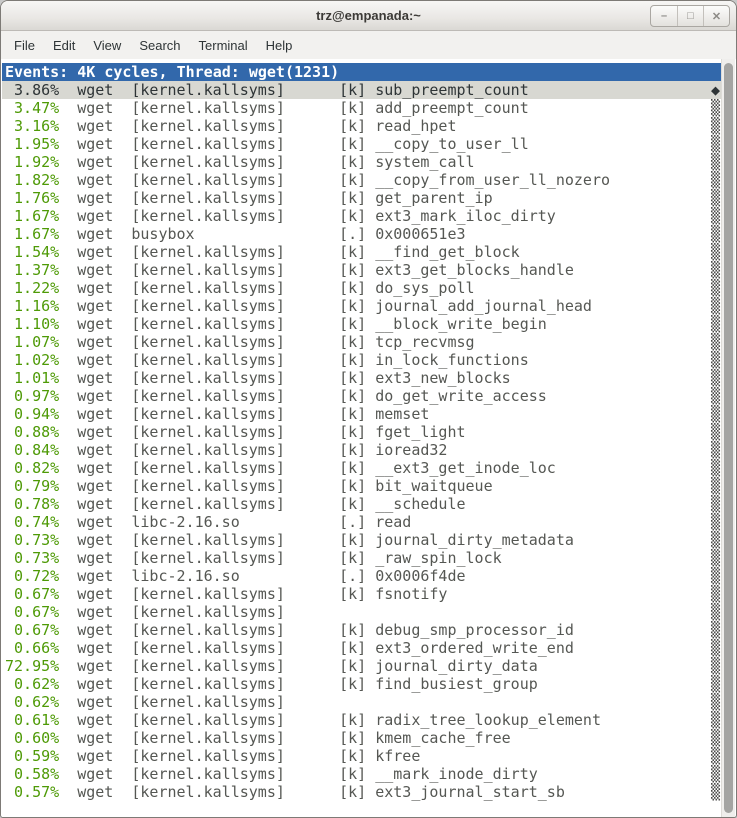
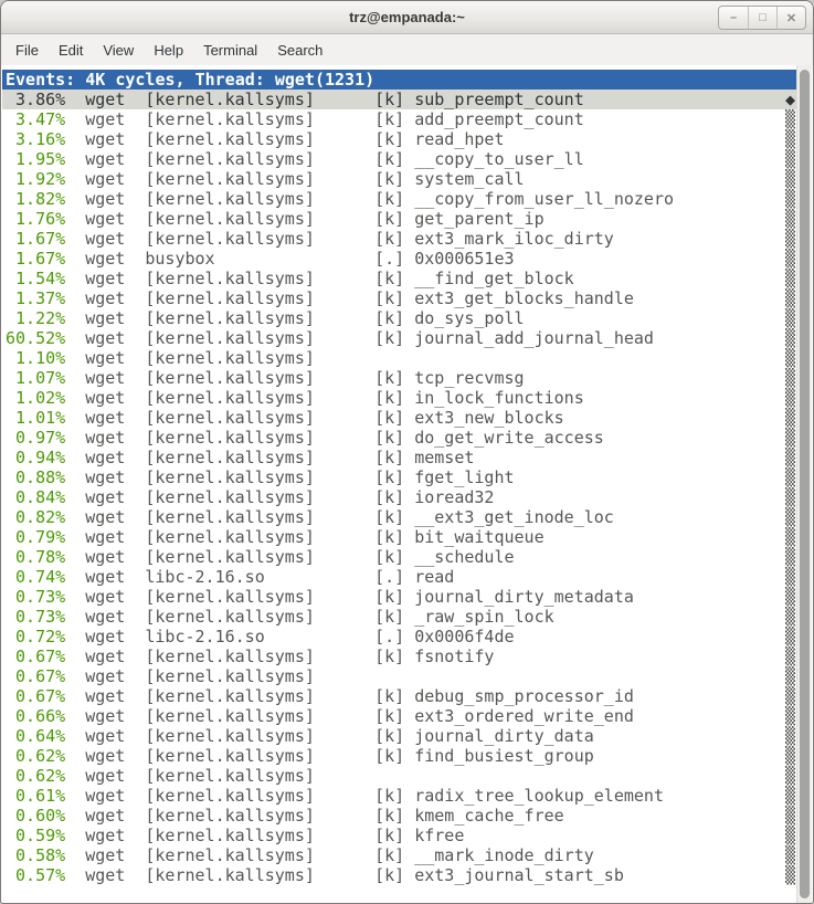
  trz@empanada:~
  –
  □
  ✕
  File
  Edit
  View
- Search
+ Help
  Terminal
- Help
+ Search
  Events: 4K cycles, Thread: wget(1231)
  3.86%
  wget
  [kernel.kallsyms]
  [k] sub_preempt_count
  ◆
  3.47%
  wget
  [kernel.kallsyms]
  [k] add_preempt_count
  ▒
  3.16%
  wget
  [kernel.kallsyms]
  [k] read_hpet
  ▒
  1.95%
  wget
  [kernel.kallsyms]
  [k] __copy_to_user_ll
  ▒
  1.92%
  wget
  [kernel.kallsyms]
  [k] system_call
  ▒
  1.82%
  wget
  [kernel.kallsyms]
  [k] __copy_from_user_ll_nozero
  ▒
  1.76%
  wget
  [kernel.kallsyms]
  [k] get_parent_ip
  ▒
  1.67%
  wget
  [kernel.kallsyms]
  [k] ext3_mark_iloc_dirty
  ▒
  1.67%
  wget
  busybox
  [.] 0x000651e3
  ▒
  1.54%
  wget
  [kernel.kallsyms]
  [k] __find_get_block
  ▒
  1.37%
  wget
  [kernel.kallsyms]
  [k] ext3_get_blocks_handle
  ▒
  1.22%
  wget
  [kernel.kallsyms]
  [k] do_sys_poll
  ▒
- 1.16%
+ 60.52%
  wget
  [kernel.kallsyms]
  [k] journal_add_journal_head
  ▒
  1.10%
  wget
  [kernel.kallsyms]
- [k] __block_write_begin
  ▒
  1.07%
  wget
  [kernel.kallsyms]
  [k] tcp_recvmsg
  ▒
  1.02%
  wget
  [kernel.kallsyms]
  [k] in_lock_functions
  ▒
  1.01%
  wget
  [kernel.kallsyms]
  [k] ext3_new_blocks
  ▒
  0.97%
  wget
  [kernel.kallsyms]
  [k] do_get_write_access
  ▒
  0.94%
  wget
  [kernel.kallsyms]
  [k] memset
  ▒
  0.88%
  wget
  [kernel.kallsyms]
  [k] fget_light
  ▒
  0.84%
  wget
  [kernel.kallsyms]
  [k] ioread32
  ▒
  0.82%
  wget
  [kernel.kallsyms]
  [k] __ext3_get_inode_loc
  ▒
  0.79%
  wget
  [kernel.kallsyms]
  [k] bit_waitqueue
  ▒
  0.78%
  wget
  [kernel.kallsyms]
  [k] __schedule
  ▒
  0.74%
  wget
  libc-2.16.so
  [.] read
  ▒
  0.73%
  wget
  [kernel.kallsyms]
  [k] journal_dirty_metadata
  ▒
  0.73%
  wget
  [kernel.kallsyms]
  [k] _raw_spin_lock
  ▒
  0.72%
  wget
  libc-2.16.so
  [.] 0x0006f4de
  ▒
  0.67%
  wget
  [kernel.kallsyms]
  [k] fsnotify
  ▒
  0.67%
  wget
  [kernel.kallsyms]
  ▒
  0.67%
  wget
  [kernel.kallsyms]
  [k] debug_smp_processor_id
  ▒
  0.66%
  wget
  [kernel.kallsyms]
  [k] ext3_ordered_write_end
  ▒
- 72.95%
+ 0.64%
  wget
  [kernel.kallsyms]
  [k] journal_dirty_data
  ▒
  0.62%
  wget
  [kernel.kallsyms]
  [k] find_busiest_group
  ▒
  0.62%
  wget
  [kernel.kallsyms]
  ▒
  0.61%
  wget
  [kernel.kallsyms]
  [k] radix_tree_lookup_element
  ▒
  0.60%
  wget
  [kernel.kallsyms]
  [k] kmem_cache_free
  ▒
  0.59%
  wget
  [kernel.kallsyms]
  [k] kfree
  ▒
  0.58%
  wget
  [kernel.kallsyms]
  [k] __mark_inode_dirty
  ▒
  0.57%
  wget
  [kernel.kallsyms]
  [k] ext3_journal_start_sb
  ▒
